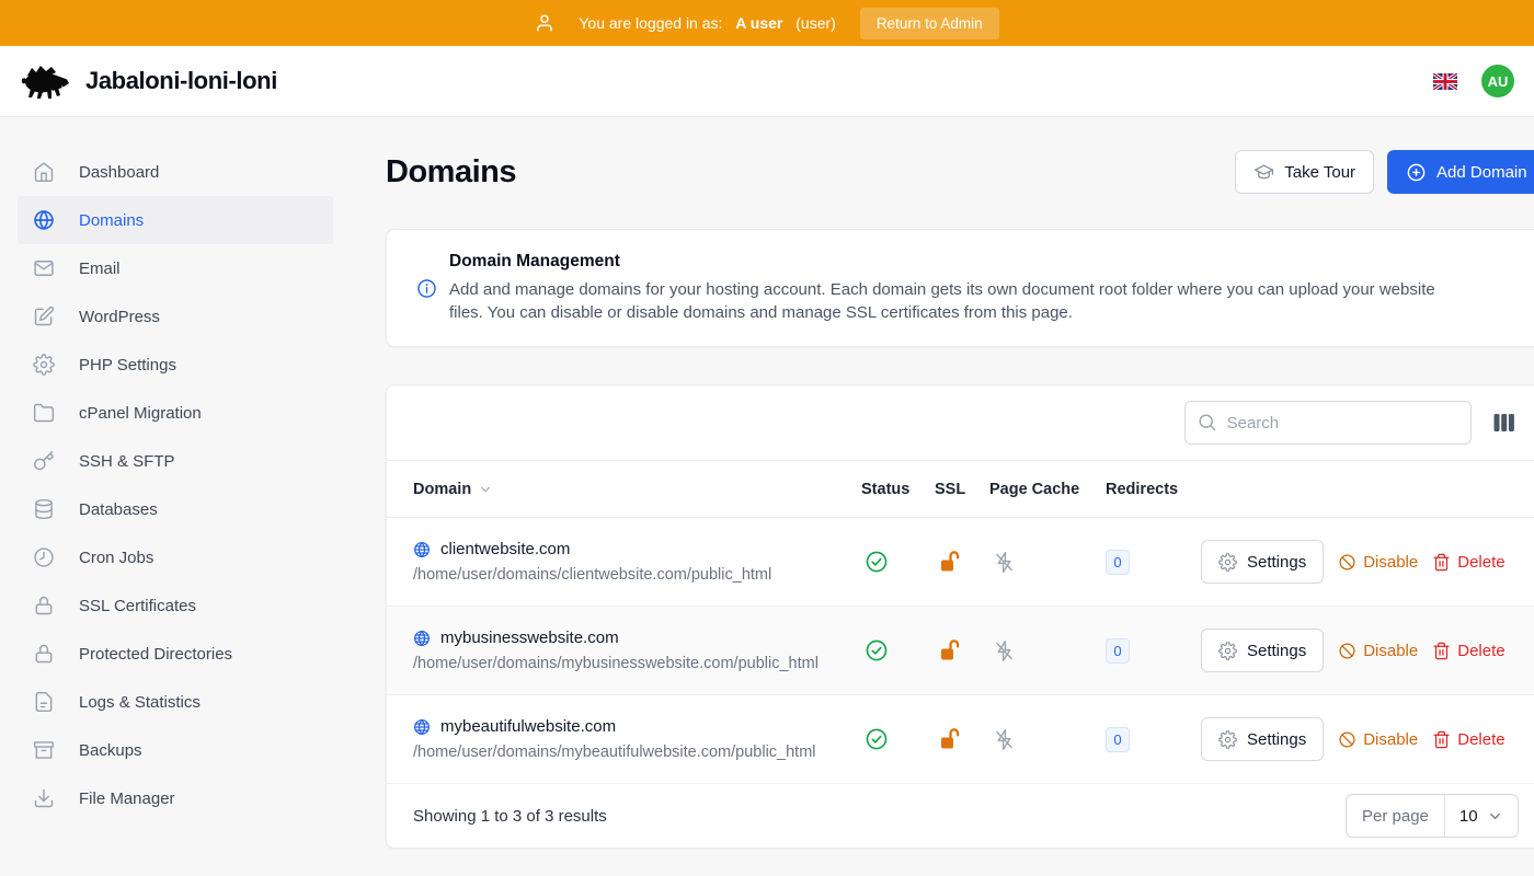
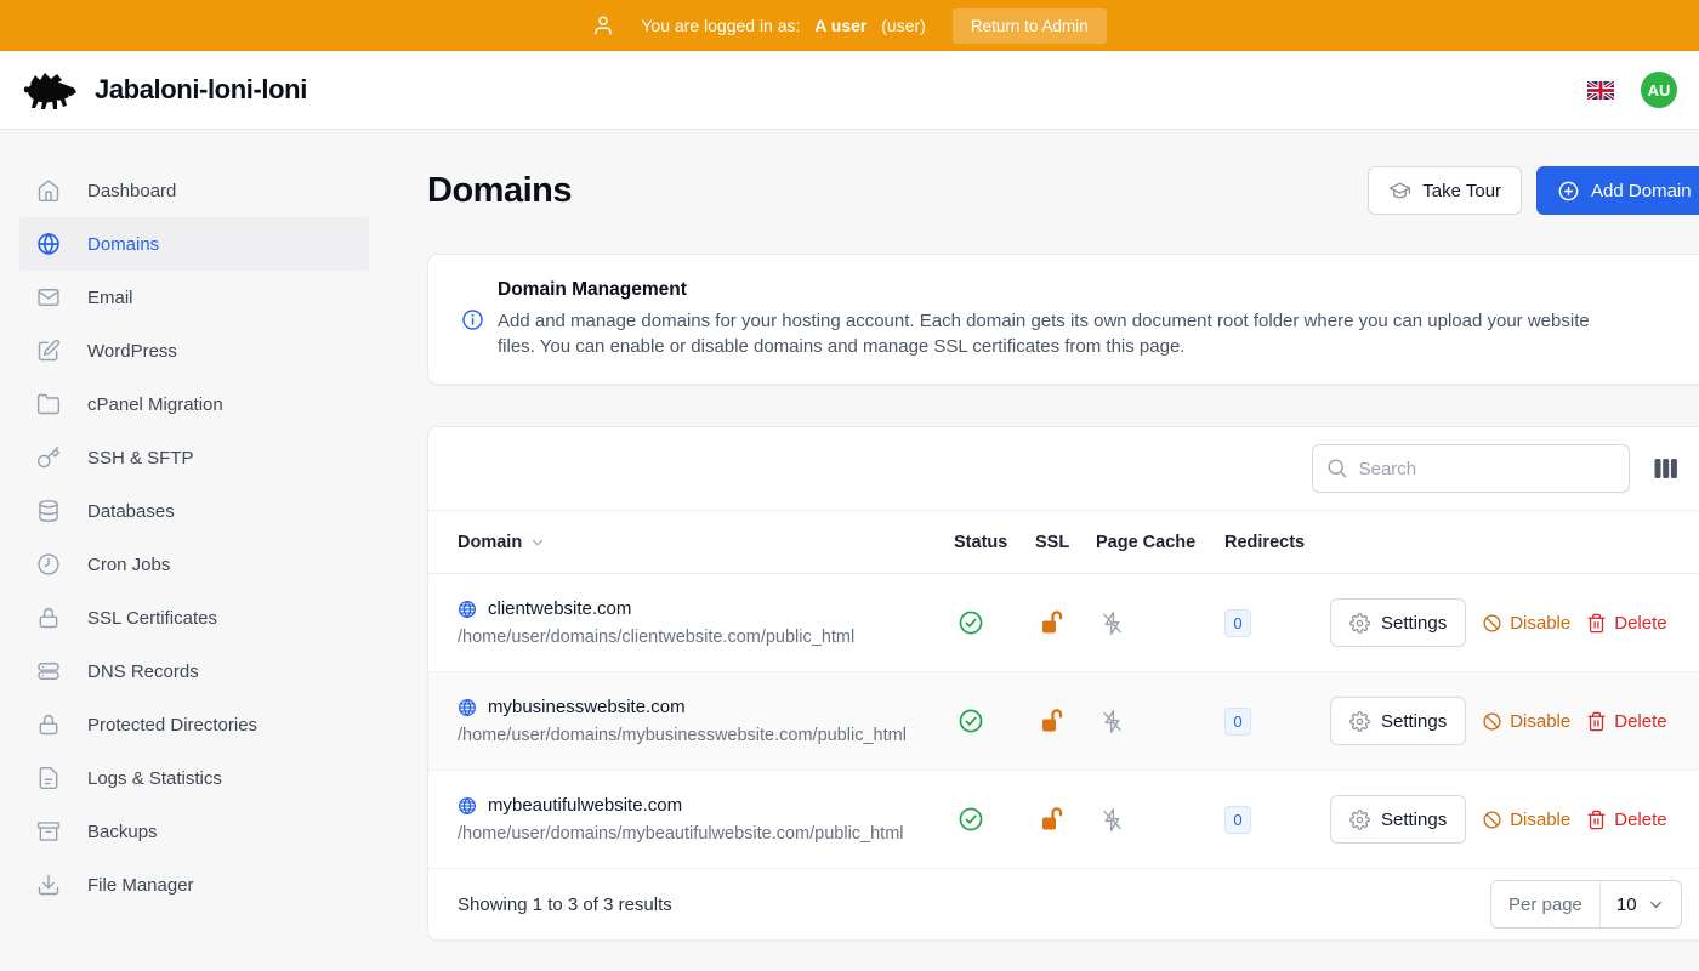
  You are logged in as:
  A user
  (user)
  Return to Admin
  Jabaloni-loni-loni
  AU
  Dashboard
  Domains
  Email
  WordPress
- PHP Settings
  cPanel Migration
  SSH & SFTP
  Databases
  Cron Jobs
  SSL Certificates
+ DNS Records
  Protected Directories
  Logs & Statistics
  Backups
  File Manager
  Domains
  Take Tour
  Add Domain
  Domain Management
- Add and manage domains for your hosting account. Each domain gets its own document root folder where you can upload your website files. You can disable or disable domains and manage SSL certificates from this page.
+ Add and manage domains for your hosting account. Each domain gets its own document root folder where you can upload your website files. You can enable or disable domains and manage SSL certificates from this page.
  Search
  Domain
  Status
  SSL
  Page Cache
  Redirects
  clientwebsite.com
  /home/user/domains/clientwebsite.com/public_html
  0
  Settings
  Disable
  Delete
  mybusinesswebsite.com
  /home/user/domains/mybusinesswebsite.com/public_html
  0
  Settings
  Disable
  Delete
  mybeautifulwebsite.com
  /home/user/domains/mybeautifulwebsite.com/public_html
  0
  Settings
  Disable
  Delete
  Showing 1 to 3 of 3 results
  Per page
  10
